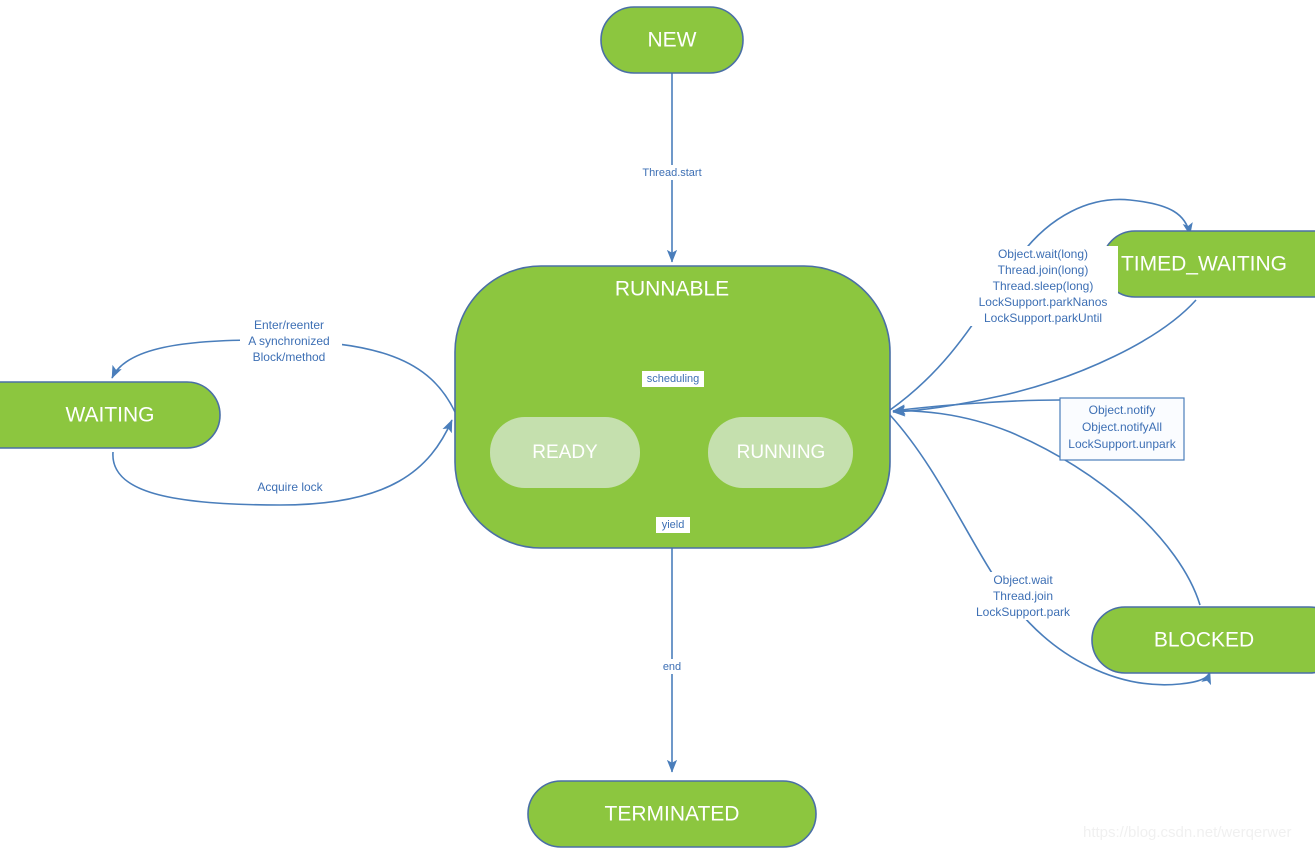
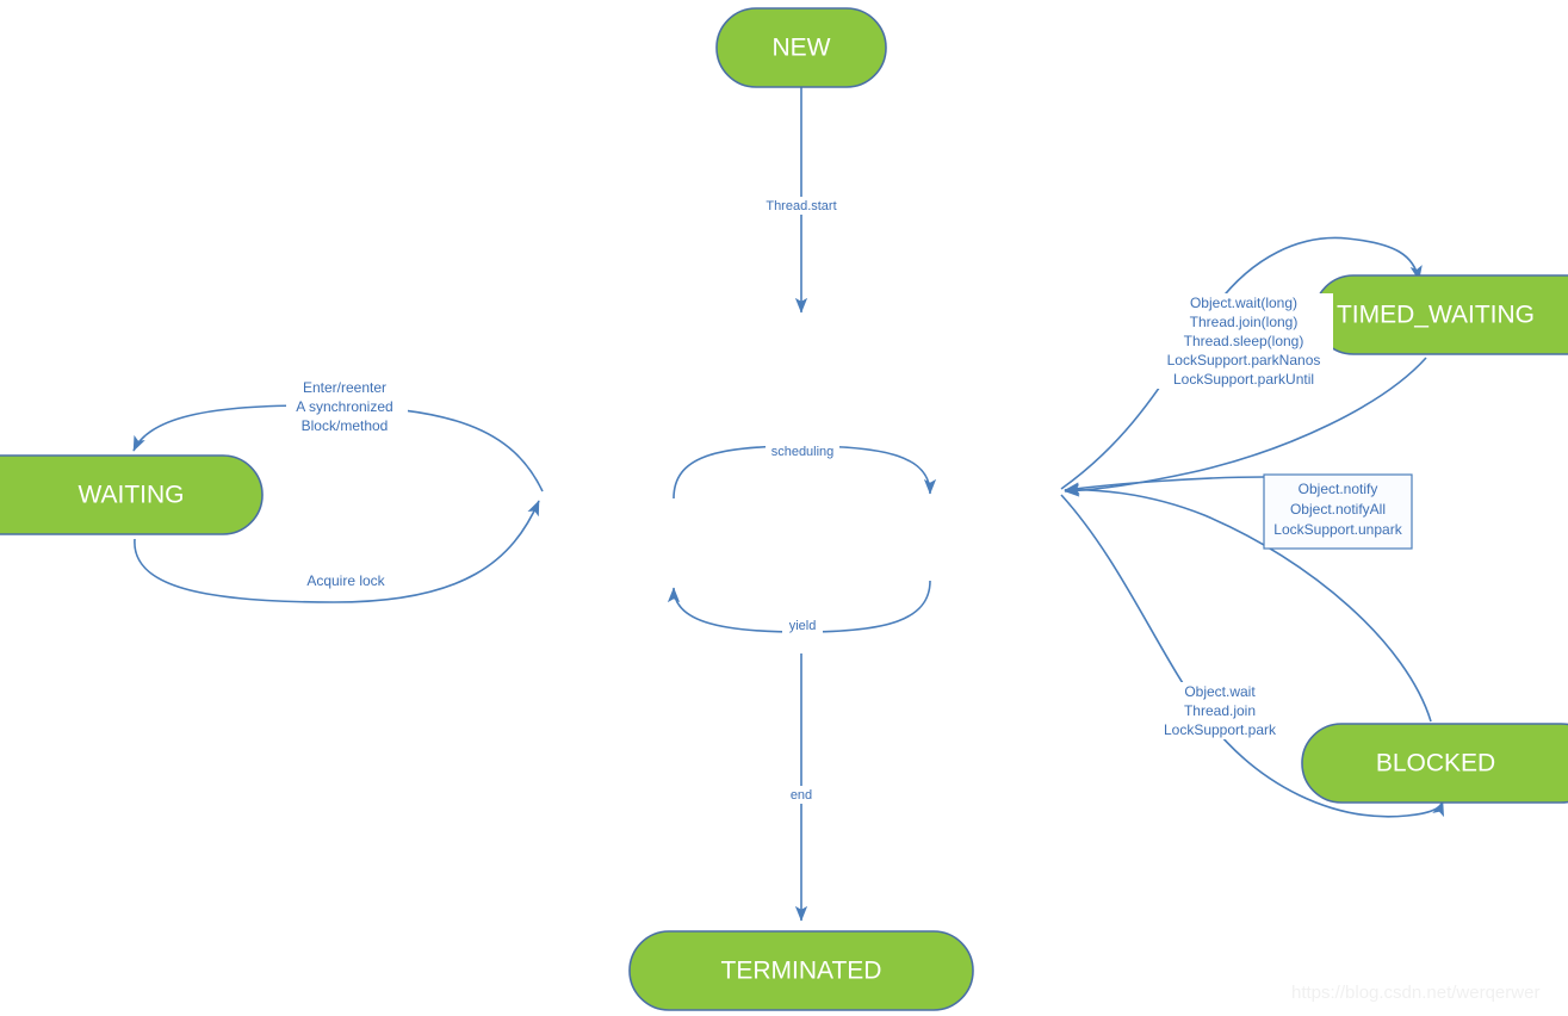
  NEW
- RUNNABLE
- READY
- RUNNING
  WAITING
  TIMED_WAITING
  BLOCKED
  TERMINATED
  Thread.start
  end
  scheduling
  yield
  Enter/reenter
  A synchronized
  Block/method
  Acquire lock
  Object.wait(long)
  Thread.join(long)
  Thread.sleep(long)
  LockSupport.parkNanos
  LockSupport.parkUntil
  Object.wait
  Thread.join
  LockSupport.park
  Object.notify
  Object.notifyAll
  LockSupport.unpark
